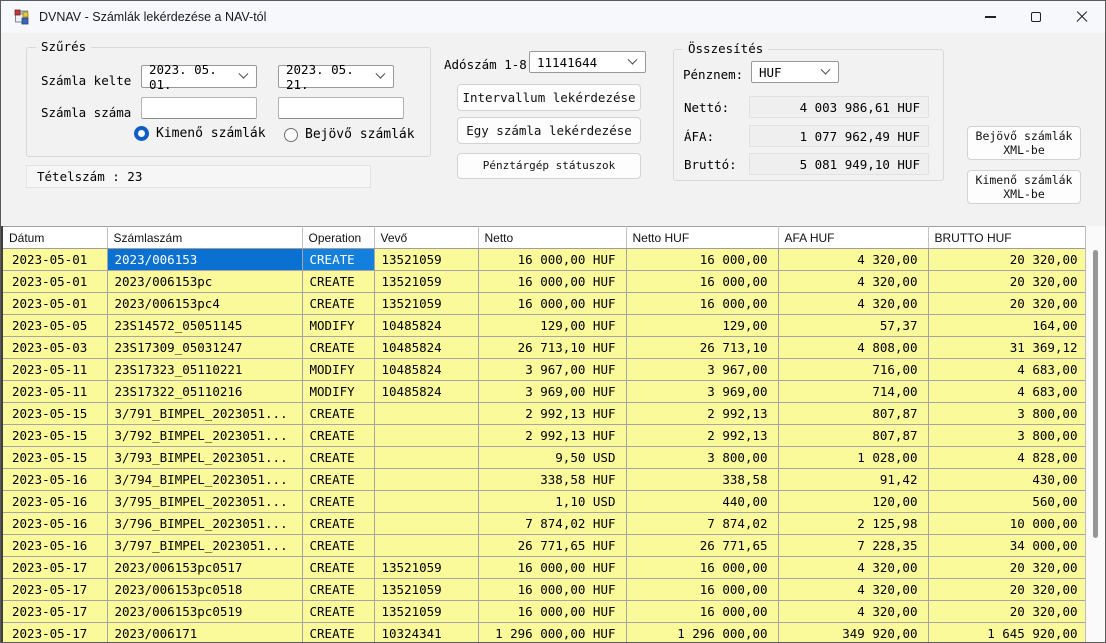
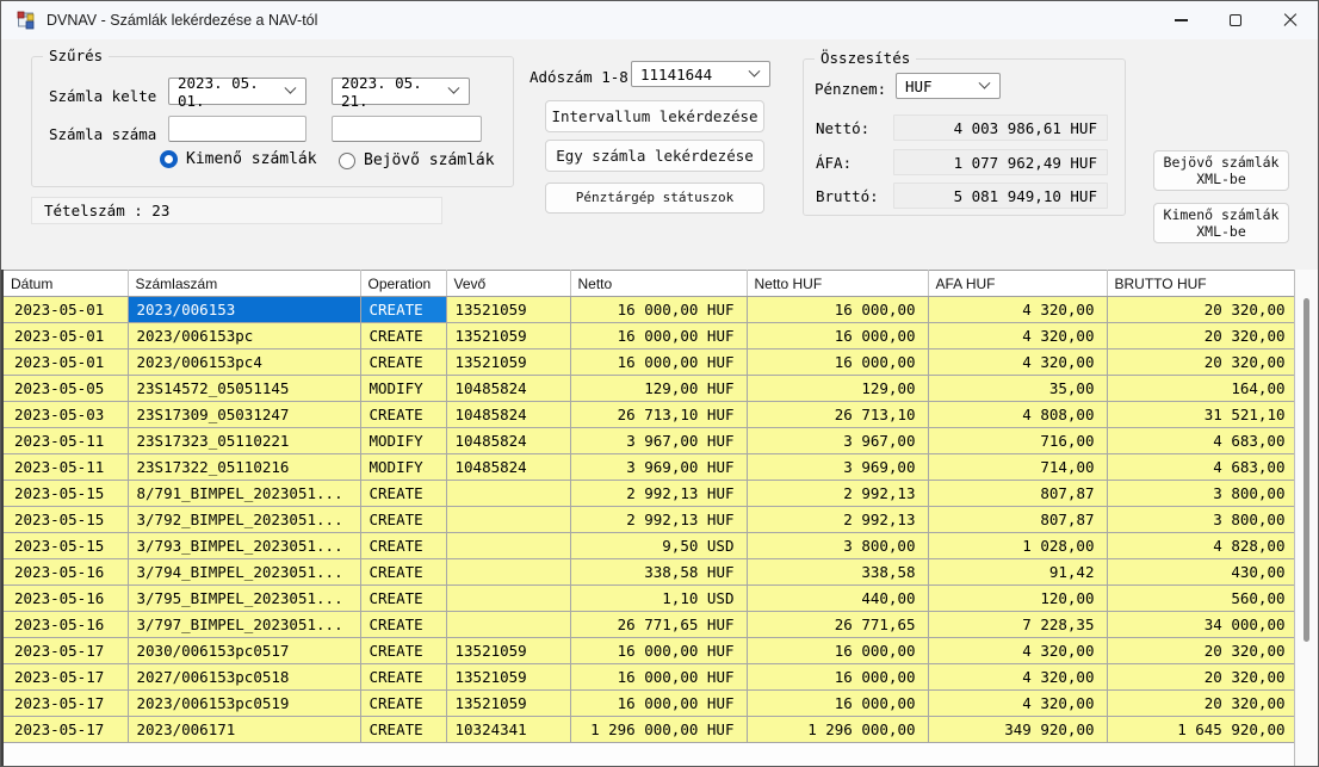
  DVNAV - Számlák lekérdezése a NAV-tól
  Szűrés
  Számla kelte
  2023. 05. 01.
  2023. 05. 21.
  Számla száma
  Kimenő számlák
  Bejövő számlák
  Tételszám : 23
  Adószám 1-8
  11141644
  Intervallum lekérdezése
  Egy számla lekérdezése
  Pénztárgép státuszok
  Összesítés
  Pénznem:
  HUF
  Nettó:
  4 003 986,61 HUF
  ÁFA:
  1 077 962,49 HUF
  Bruttó:
  5 081 949,10 HUF
  Bejövő számlák XML-be
  Kimenő számlák XML-be
  Dátum	Számlaszám	Operation	Vevő	Netto	Netto HUF	AFA HUF	BRUTTO HUF
  2023-05-01	2023/006153	CREATE	13521059	16 000,00 HUF	16 000,00	4 320,00	20 320,00
  2023-05-01	2023/006153pc	CREATE	13521059	16 000,00 HUF	16 000,00	4 320,00	20 320,00
  2023-05-01	2023/006153pc4	CREATE	13521059	16 000,00 HUF	16 000,00	4 320,00	20 320,00
- 2023-05-05	23S14572_05051145	MODIFY	10485824	129,00 HUF	129,00	57,37	164,00
+ 2023-05-05	23S14572_05051145	MODIFY	10485824	129,00 HUF	129,00	35,00	164,00
- 2023-05-03	23S17309_05031247	CREATE	10485824	26 713,10 HUF	26 713,10	4 808,00	31 369,12
+ 2023-05-03	23S17309_05031247	CREATE	10485824	26 713,10 HUF	26 713,10	4 808,00	31 521,10
  2023-05-11	23S17323_05110221	MODIFY	10485824	3 967,00 HUF	3 967,00	716,00	4 683,00
  2023-05-11	23S17322_05110216	MODIFY	10485824	3 969,00 HUF	3 969,00	714,00	4 683,00
- 2023-05-15	3/791_BIMPEL_2023051...	CREATE		2 992,13 HUF	2 992,13	807,87	3 800,00
+ 2023-05-15	8/791_BIMPEL_2023051...	CREATE		2 992,13 HUF	2 992,13	807,87	3 800,00
  2023-05-15	3/792_BIMPEL_2023051...	CREATE		2 992,13 HUF	2 992,13	807,87	3 800,00
  2023-05-15	3/793_BIMPEL_2023051...	CREATE		9,50 USD	3 800,00	1 028,00	4 828,00
  2023-05-16	3/794_BIMPEL_2023051...	CREATE		338,58 HUF	338,58	91,42	430,00
  2023-05-16	3/795_BIMPEL_2023051...	CREATE		1,10 USD	440,00	120,00	560,00
- 2023-05-16	3/796_BIMPEL_2023051...	CREATE		7 874,02 HUF	7 874,02	2 125,98	10 000,00
  2023-05-16	3/797_BIMPEL_2023051...	CREATE		26 771,65 HUF	26 771,65	7 228,35	34 000,00
- 2023-05-17	2023/006153pc0517	CREATE	13521059	16 000,00 HUF	16 000,00	4 320,00	20 320,00
+ 2023-05-17	2030/006153pc0517	CREATE	13521059	16 000,00 HUF	16 000,00	4 320,00	20 320,00
- 2023-05-17	2023/006153pc0518	CREATE	13521059	16 000,00 HUF	16 000,00	4 320,00	20 320,00
+ 2023-05-17	2027/006153pc0518	CREATE	13521059	16 000,00 HUF	16 000,00	4 320,00	20 320,00
  2023-05-17	2023/006153pc0519	CREATE	13521059	16 000,00 HUF	16 000,00	4 320,00	20 320,00
  2023-05-17	2023/006171	CREATE	10324341	1 296 000,00 HUF	1 296 000,00	349 920,00	1 645 920,00
